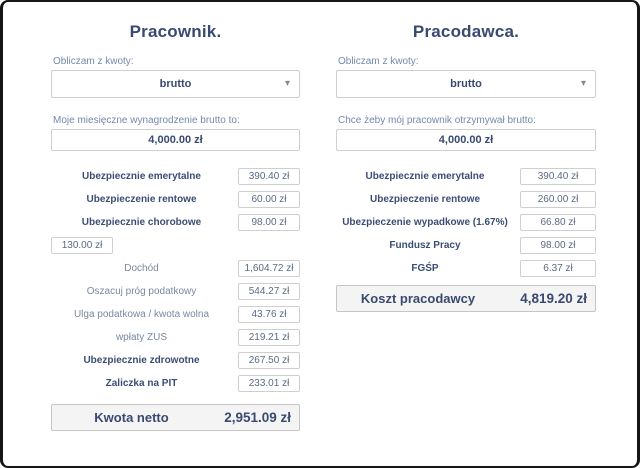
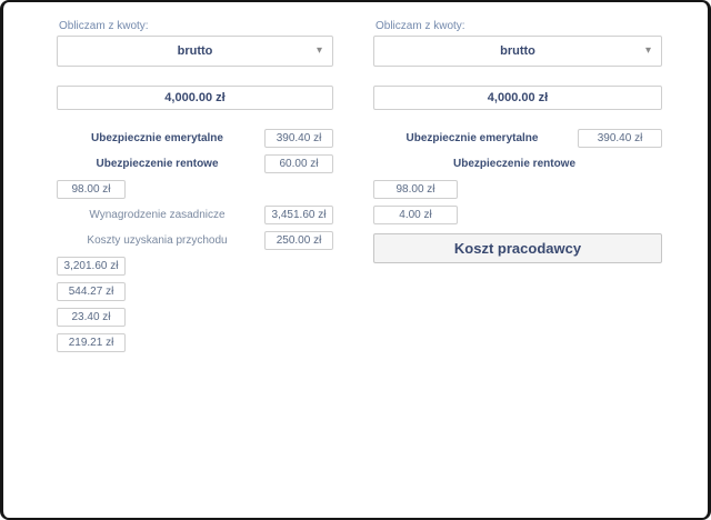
- Pracownik.
  Obliczam z kwoty:
  brutto
  ▾
- Moje miesięczne wynagrodzenie brutto to:
  4,000.00 zł
  Ubezpiecznie emerytalne
  390.40 zł
  Ubezpieczenie rentowe
  60.00 zł
- Ubezpiecznie chorobowe
  98.00 zł
+ Wynagrodzenie zasadnicze
+ 3,451.60 zł
+ Koszty uzyskania przychodu
- 130.00 zł
+ 250.00 zł
- Dochód
- 1,604.72 zł
+ 3,201.60 zł
- Oszacuj próg podatkowy
  544.27 zł
- Ulga podatkowa / kwota wolna
- 43.76 zł
+ 23.40 zł
- wpłaty ZUS
  219.21 zł
- Ubezpiecznie zdrowotne
- 267.50 zł
- Zaliczka na PIT
- 233.01 zł
- Kwota netto
- 2,951.09 zł
- Pracodawca.
  Obliczam z kwoty:
  brutto
  ▾
- Chce żeby mój pracownik otrzymywał brutto:
  4,000.00 zł
  Ubezpiecznie emerytalne
  390.40 zł
  Ubezpieczenie rentowe
- 260.00 zł
- Ubezpieczenie wypadkowe (1.67%)
- 66.80 zł
- Fundusz Pracy
  98.00 zł
- FGŚP
- 6.37 zł
+ 4.00 zł
  Koszt pracodawcy
- 4,819.20 zł
